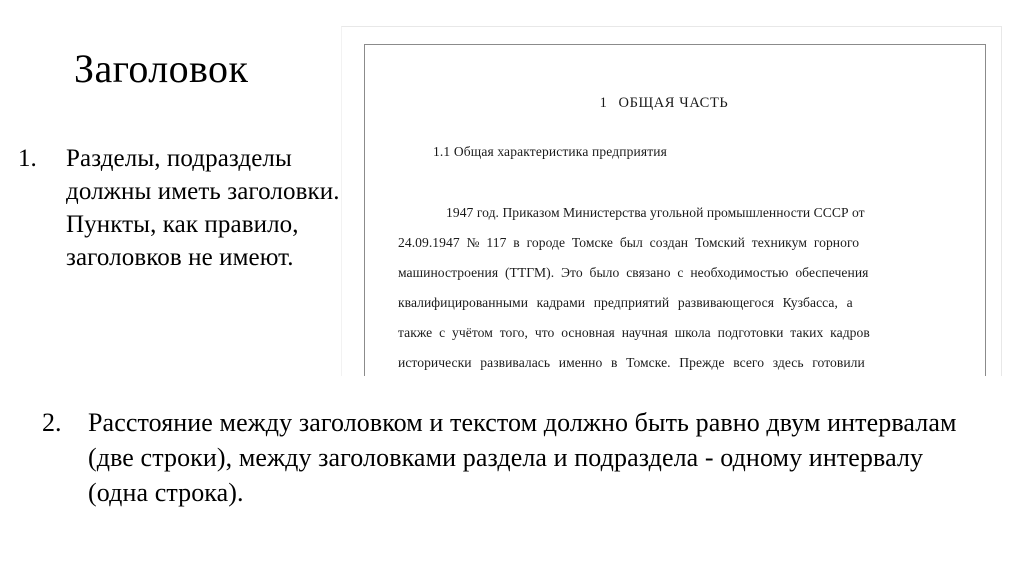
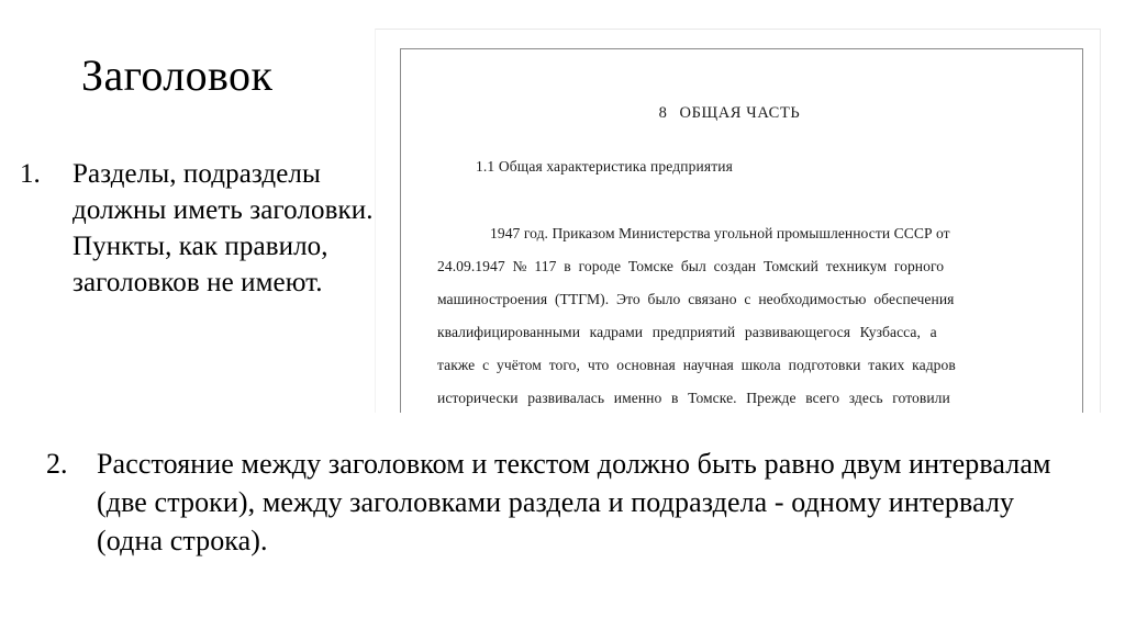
  Заголовок
  1.
  Разделы, подразделы должны иметь заголовки. Пункты, как правило, заголовков не имеют.
  2.
  Расстояние между заголовком и текстом должно быть равно двум интервалам (две строки), между заголовками раздела и подраздела - одному интервалу (одна строка).
- 1 ОБЩАЯ ЧАСТЬ
+ 8 ОБЩАЯ ЧАСТЬ
  1.1 Общая характеристика предприятия
  1947 год. Приказом Министерства угольной промышленности СССР от
  24.09.1947 № 117 в городе Томске был создан Томский техникум горного
  машиностроения (ТТГМ). Это было связано с необходимостью обеспечения
  квалифицированными кадрами предприятий развивающегося Кузбасса, а
  также с учётом того, что основная научная школа подготовки таких кадров
  исторически развивалась именно в Томске. Прежде всего здесь готовили
